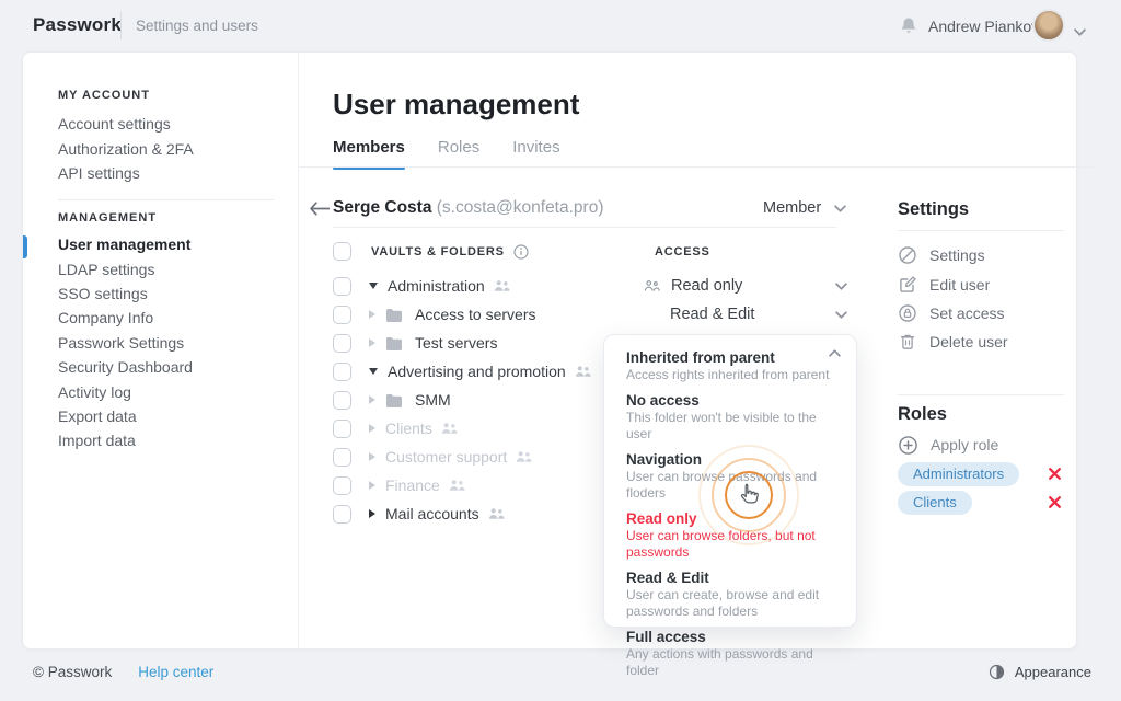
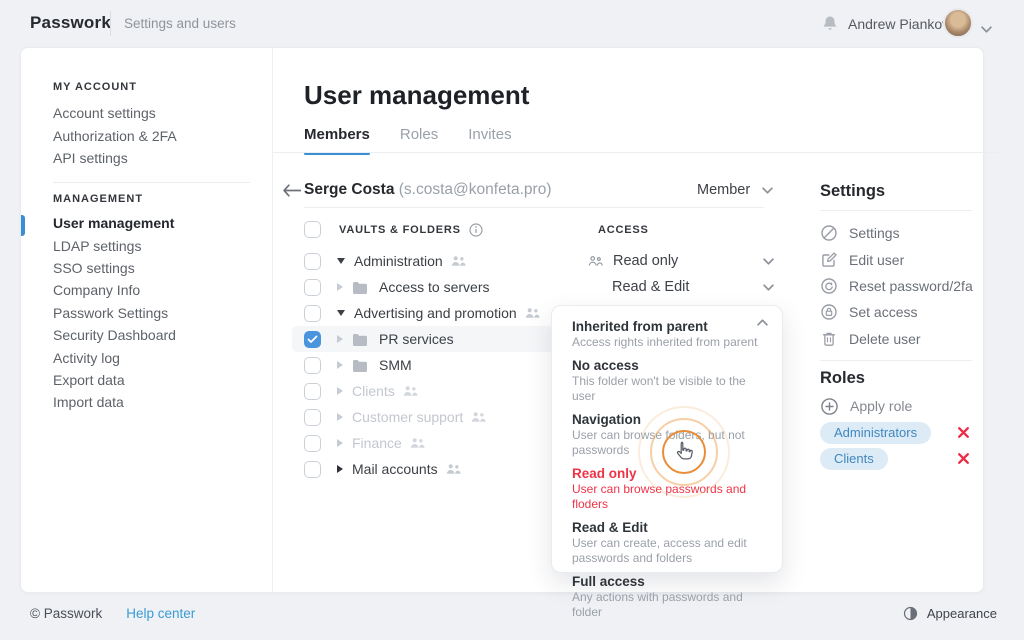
  Passwork
  Settings and users
  Andrew Pianko
  MY ACCOUNT
  Account settings
  Authorization & 2FA
  API settings
  MANAGEMENT
  User management
  LDAP settings
  SSO settings
  Company Info
  Passwork Settings
  Security Dashboard
  Activity log
  Export data
  Import data
  User management
  Members
  Roles
  Invites
  Serge Costa (s.costa@konfeta.pro)
  Member
  VAULTS & FOLDERS
  ACCESS
  Administration
  Access to servers
- Test servers
  Advertising and promotion
+ PR services
  SMM
  Clients
  Customer support
  Finance
  Mail accounts
  Read only
  Read & Edit
  Inherited from parent
  Access rights inherited from parent
  No access
  This folder won't be visible to the user
  Navigation
- User can browse passwords and floders
+ User can browse folders, but not passwords
  Read only
- User can browse folders, but not passwords
+ User can browse passwords and floders
  Read & Edit
- User can create, browse and edit passwords and folders
+ User can create, access and edit passwords and folders
  Full access
  Any actions with passwords and folder
  Settings
  Settings
  Edit user
+ Reset password/2fa
  Set access
  Delete user
  Roles
  Apply role
  Administrators
  Clients
  © Passwork
  Help center
  Appearance
